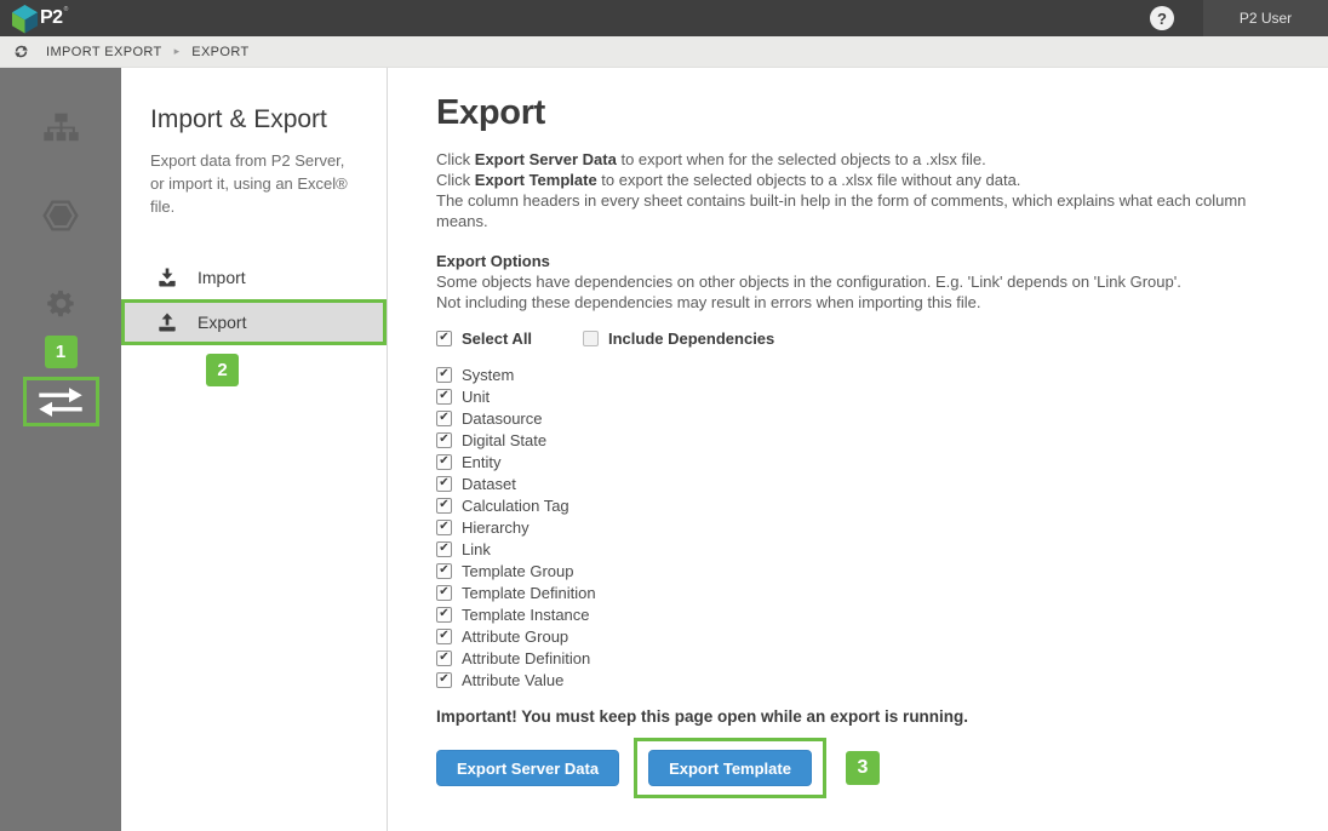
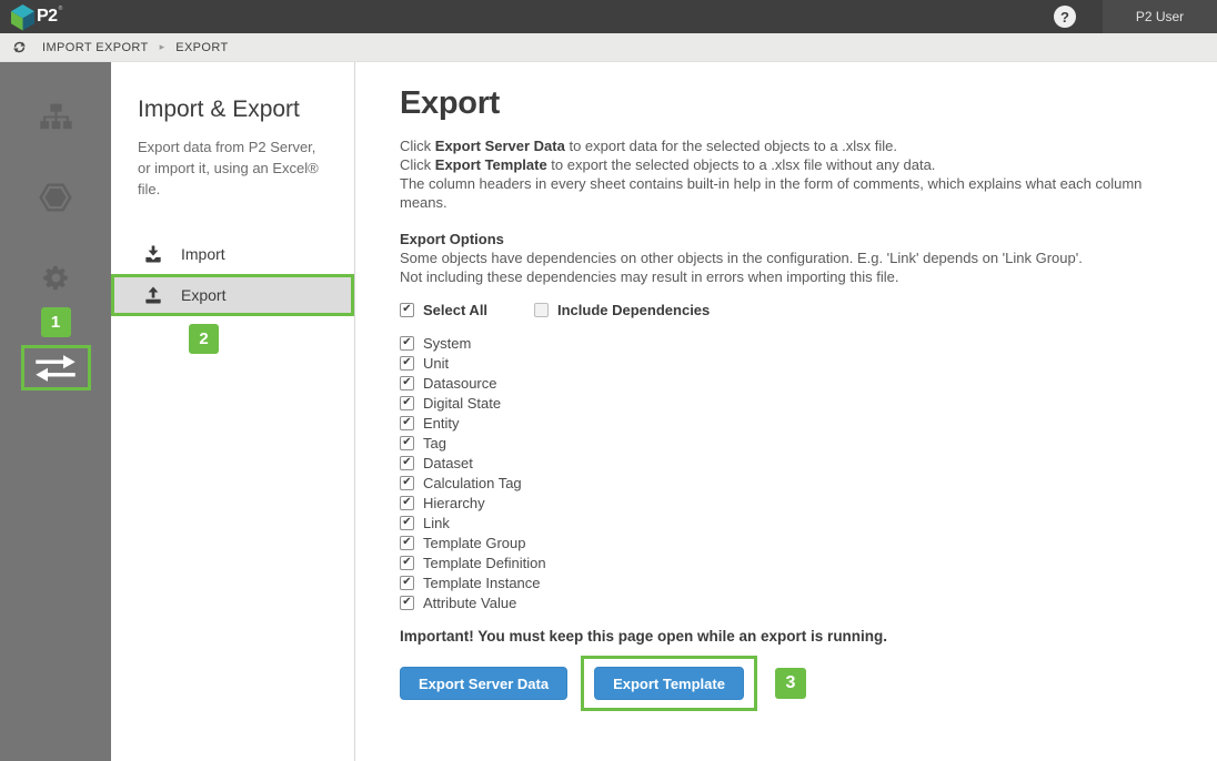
  P2
  ?
  P2 User
  IMPORT EXPORT
  ▸
  EXPORT
  1
  Import & Export
  Export data from P2 Server, or import it, using an Excel® file.
  Import
  Export
  2
  Export
- Click Export Server Data to export when for the selected objects to a .xlsx file.
+ Click Export Server Data to export data for the selected objects to a .xlsx file.
  Click Export Template to export the selected objects to a .xlsx file without any data.
  The column headers in every sheet contains built-in help in the form of comments, which explains what each column means.
  Export Options
  Some objects have dependencies on other objects in the configuration. E.g. 'Link' depends on 'Link Group'.
  Not including these dependencies may result in errors when importing this file.
  Select All
  Include Dependencies
  System
  Unit
  Datasource
  Digital State
  Entity
+ Tag
  Dataset
  Calculation Tag
  Hierarchy
  Link
  Template Group
  Template Definition
  Template Instance
- Attribute Group
- Attribute Definition
  Attribute Value
  Important! You must keep this page open while an export is running.
  Export Server Data
  Export Template
  3
